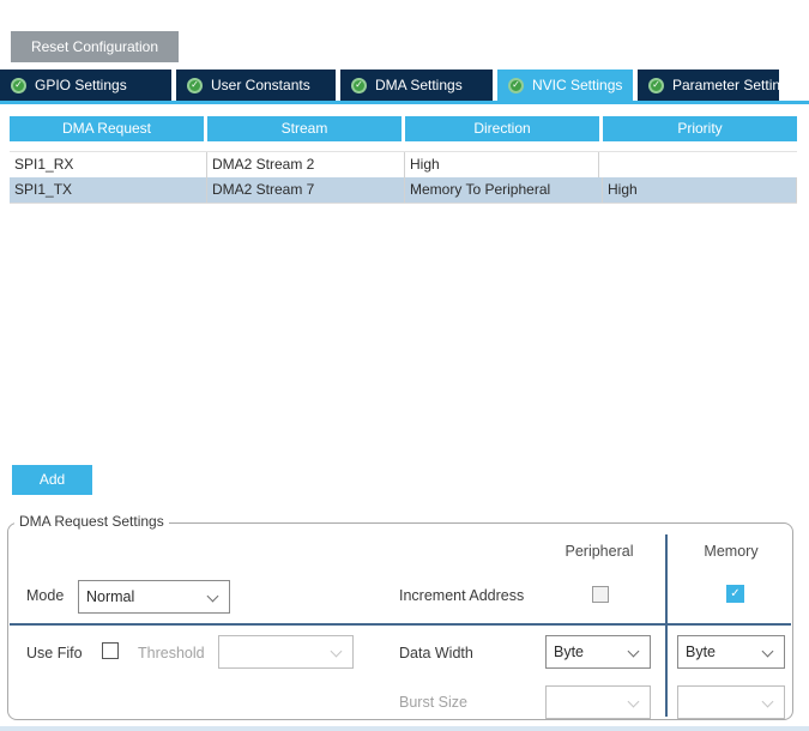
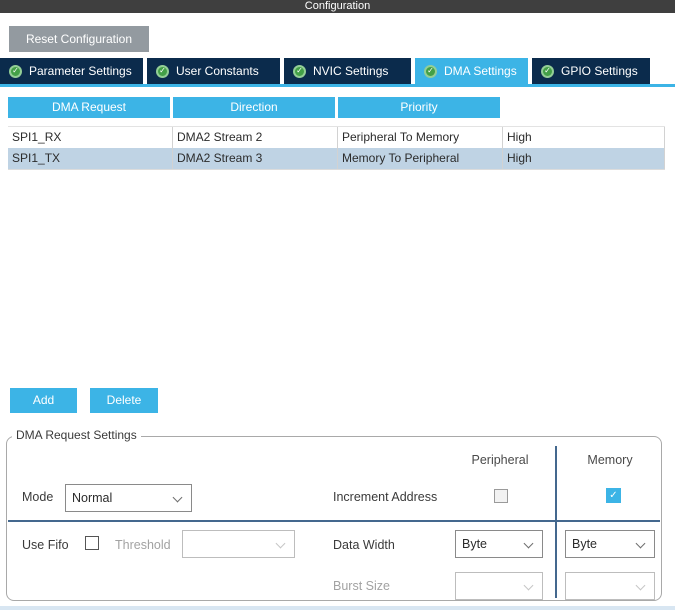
+ Configuration
  Reset Configuration
  ✓
- GPIO Settings
+ Parameter Settings
  ✓
  User Constants
  ✓
- DMA Settings
+ NVIC Settings
  ✓
- NVIC Settings
+ DMA Settings
  ✓
- Parameter Settings
+ GPIO Settings
  DMA Request
- Stream
  Direction
  Priority
  SPI1_RX
  DMA2 Stream 2
+ Peripheral To Memory
  High
  SPI1_TX
- DMA2 Stream 7
+ DMA2 Stream 3
  Memory To Peripheral
  High
  Add
+ Delete
  DMA Request Settings
  Peripheral
  Memory
  Mode
  Normal
  Increment Address
  ✓
  Use Fifo
  Threshold
  Data Width
  Byte
  Byte
  Burst Size
